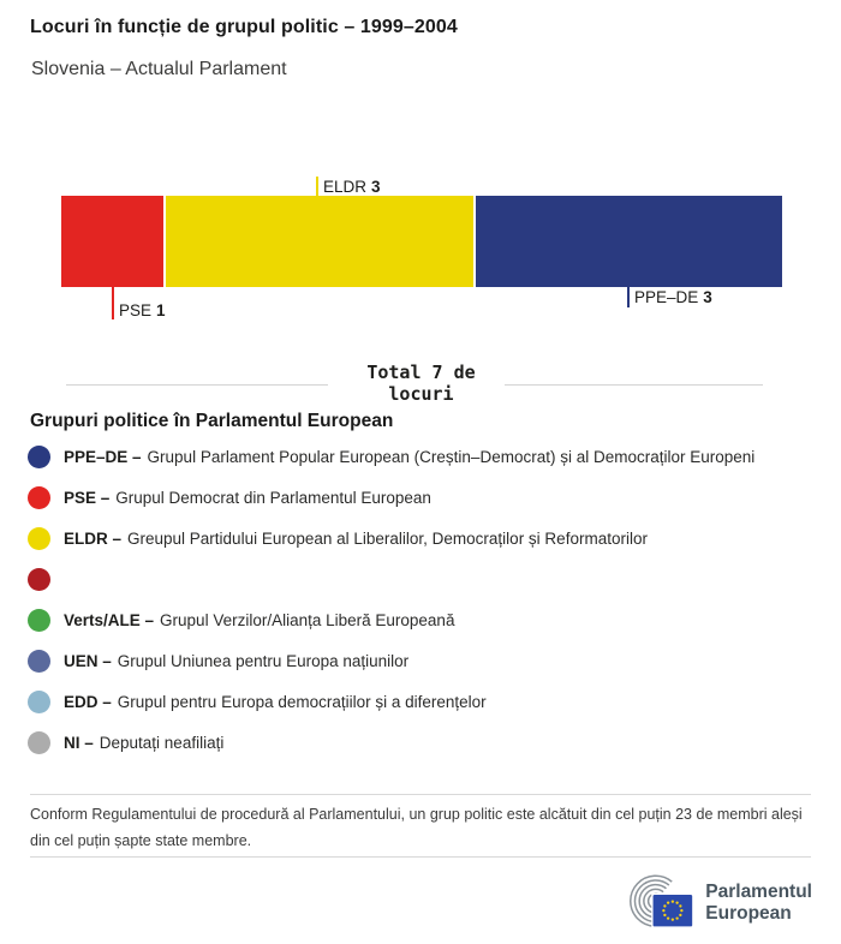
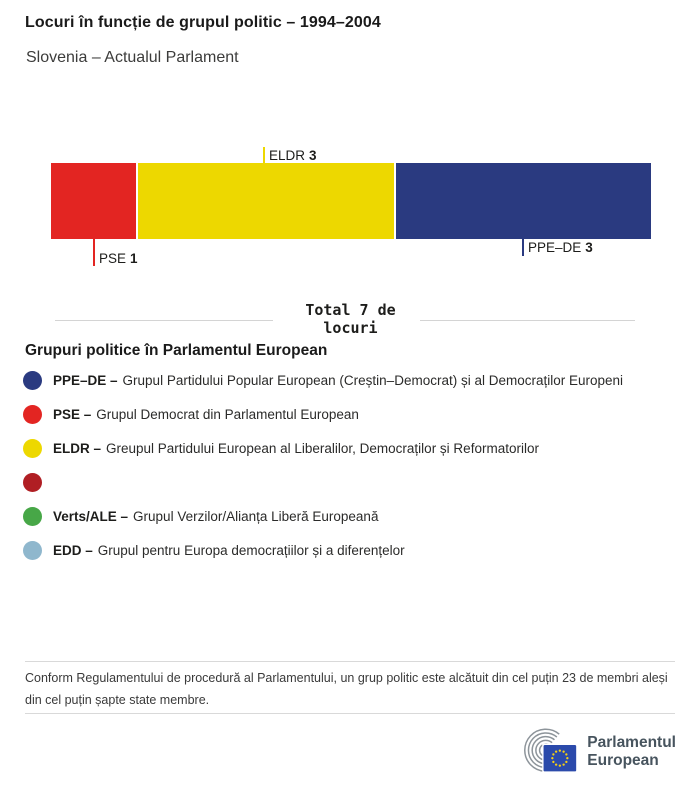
- Locuri în funcție de grupul politic – 1999–2004
+ Locuri în funcție de grupul politic – 1994–2004
  Slovenia – Actualul Parlament
  ELDR 3
  PSE 1
  PPE–DE 3
  Total 7 de
  locuri
  Grupuri politice în Parlamentul European
- PPE–DE – Grupul Parlament Popular European (Creștin–Democrat) și al Democraților Europeni
+ PPE–DE – Grupul Partidului Popular European (Creștin–Democrat) și al Democraților Europeni
  PSE – Grupul Democrat din Parlamentul European
  ELDR – Greupul Partidului European al Liberalilor, Democraților și Reformatorilor
  Verts/ALE – Grupul Verzilor/Alianța Liberă Europeană
- UEN – Grupul Uniunea pentru Europa națiunilor
  EDD – Grupul pentru Europa democrațiilor și a diferențelor
- NI – Deputați neafiliați
  Conform Regulamentului de procedură al Parlamentului, un grup politic este alcătuit din cel puțin 23 de membri aleși din cel puțin șapte state membre.
  Parlamentul
  European
